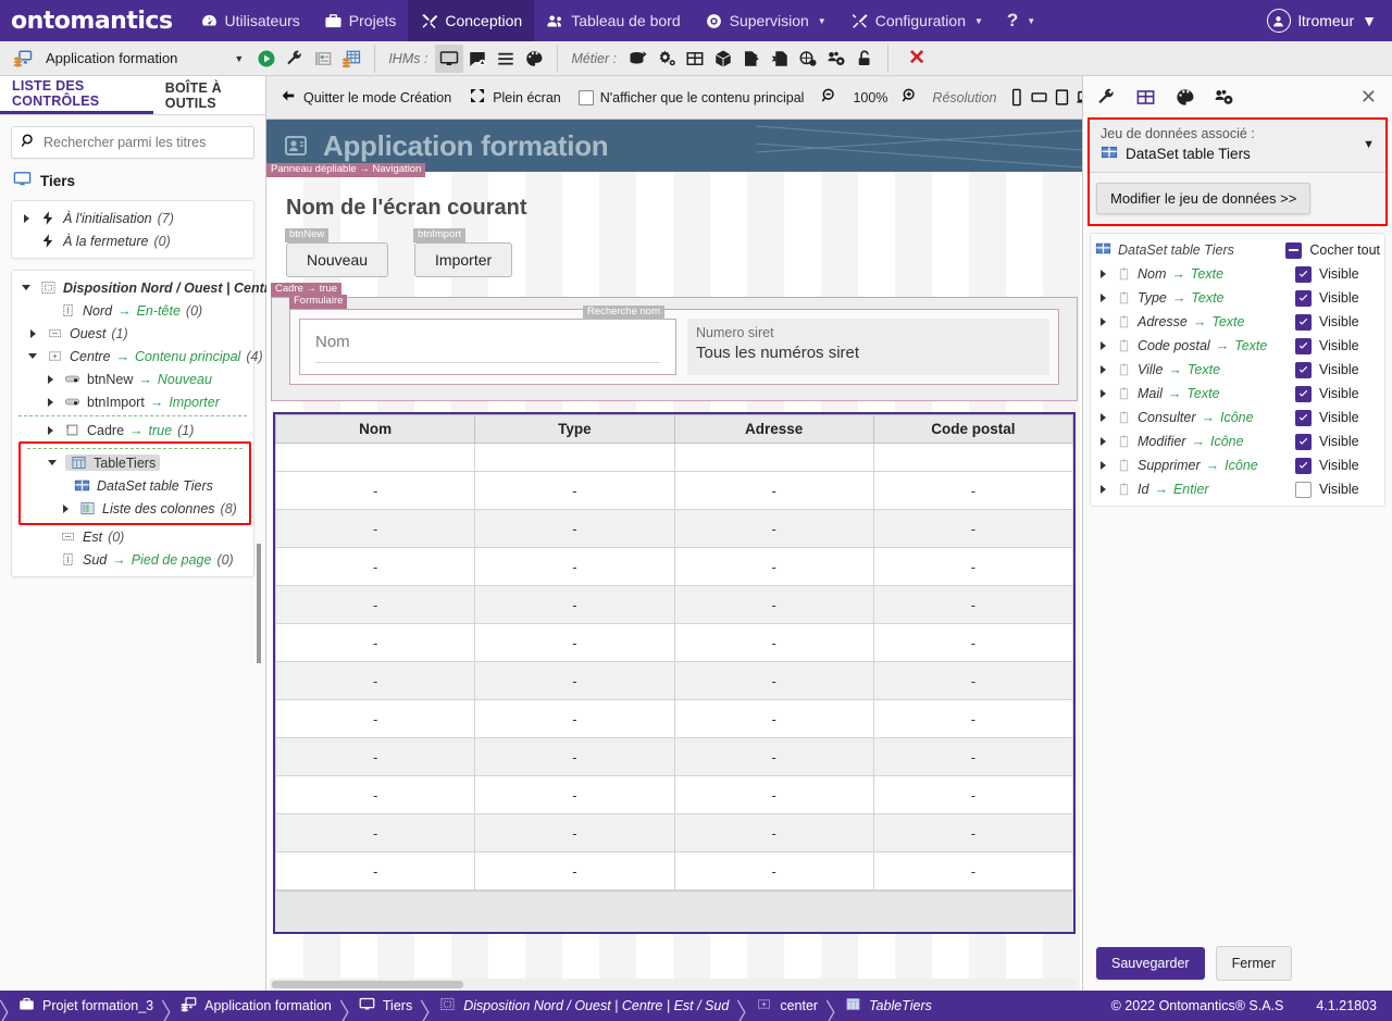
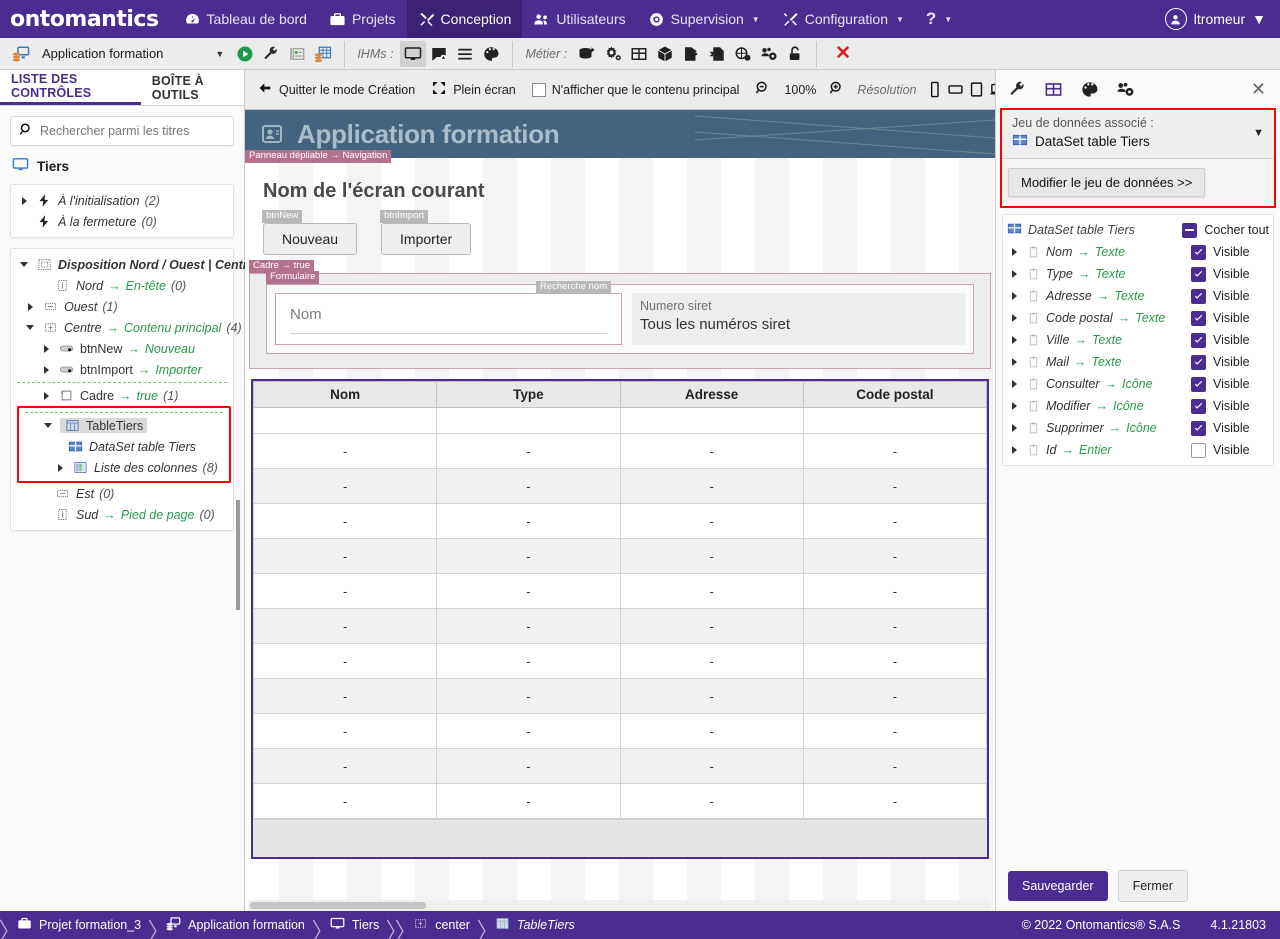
  ontomantics
- Utilisateurs
+ Tableau de bord
  Projets
  Conception
- Tableau de bord
+ Utilisateurs
  Supervision
  ▼
  Configuration
  ▼
  ?
  ▼
  ltromeur
  ▼
  Application formation
  ▼
  IHMs :
  Métier :
  ✕
  LISTE DES CONTRÔLES
  BOÎTE À OUTILS
  Rechercher parmi les titres
  Tiers
  À l'initialisation
- (7)
+ (2)
  À la fermeture
  (0)
  Disposition Nord / Ouest | Cent
  Nord
  →
  En-tête
  (0)
  Ouest
  (1)
  Centre
  →
  Contenu principal
  (4)
  btnNew
  →
  Nouveau
  btnImport
  →
  Importer
  Cadre
  →
  true
  (1)
  TableTiers
  DataSet table Tiers
  Liste des colonnes
  (8)
  Est
  (0)
  Sud
  →
  Pied de page
  (0)
  Quitter le mode Création
  Plein écran
  N'afficher que le contenu principal
  100%
  Résolution
  Application formation
  Panneau dépliable → Navigation
  Nom de l'écran courant
  btnNew
  Nouveau
  btnImport
  Importer
  Cadre → true
  Formulaire
  Recherche nom
  Nom
  Numero siret
  Tous les numéros siret
  Nom	Type	Adresse	Code postal
  -	-	-	-
  -	-	-	-
  -	-	-	-
  -	-	-	-
  -	-	-	-
  -	-	-	-
  -	-	-	-
  -	-	-	-
  -	-	-	-
  -	-	-	-
  -	-	-	-
  ✕
  Jeu de données associé :
  DataSet table Tiers
  ▼
  Modifier le jeu de données >>
  DataSet table Tiers
  Cocher tout
  Nom
  →
  Texte
  Visible
  Type
  →
  Texte
  Visible
  Adresse
  →
  Texte
  Visible
  Code postal
  →
  Texte
  Visible
  Ville
  →
  Texte
  Visible
  Mail
  →
  Texte
  Visible
  Consulter
  →
  Icône
  Visible
  Modifier
  →
  Icône
  Visible
  Supprimer
  →
  Icône
  Visible
  Id
  →
  Entier
  Visible
  Sauvegarder
  Fermer
  Projet formation_3
  Application formation
  Tiers
- Disposition Nord / Ouest | Centre | Est / Sud
  center
  TableTiers
  © 2022 Ontomantics® S.A.S
  4.1.21803
